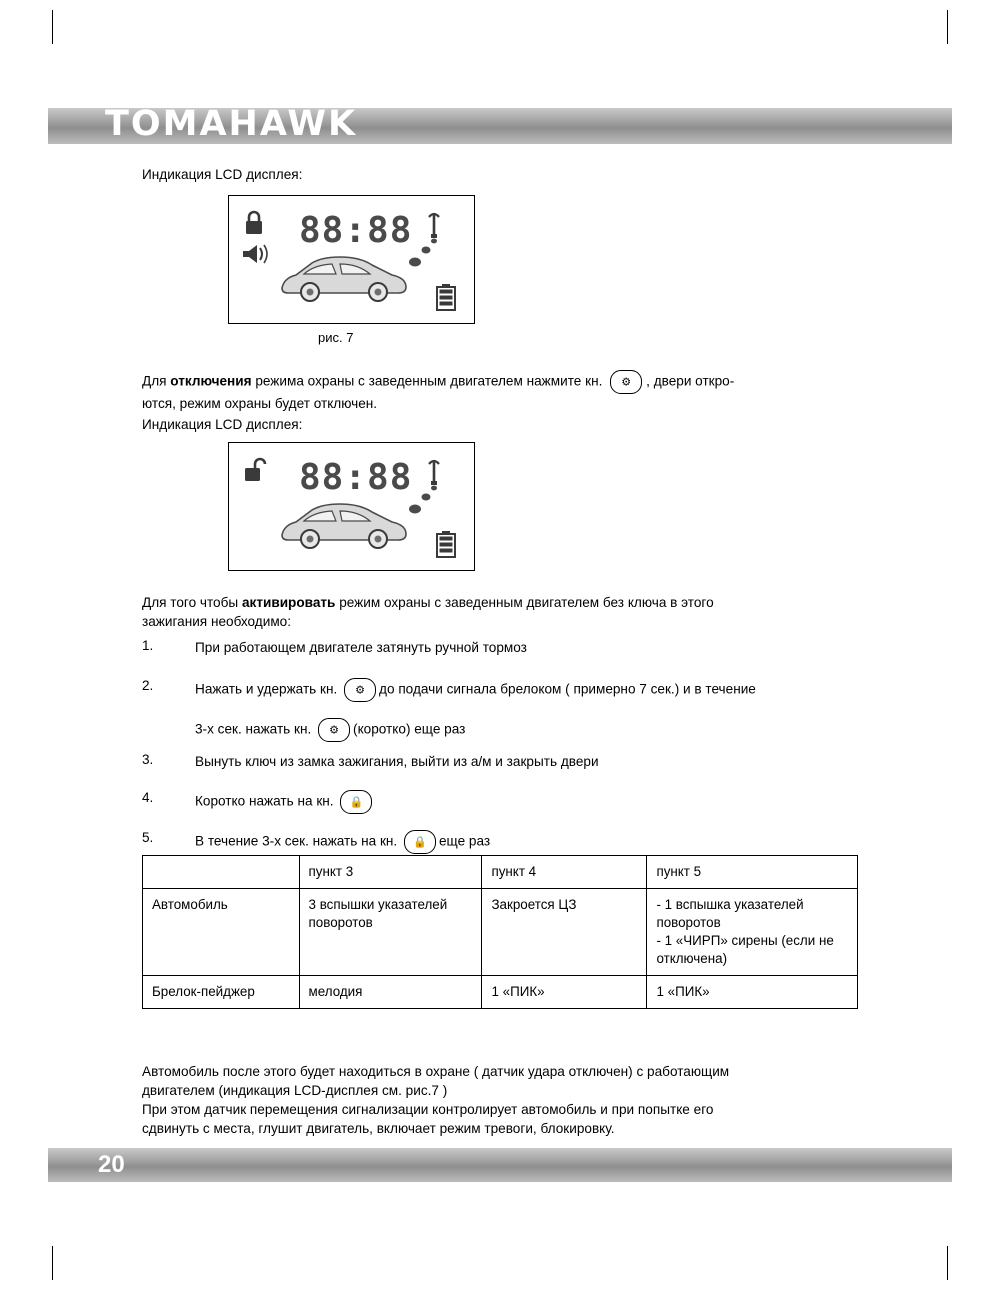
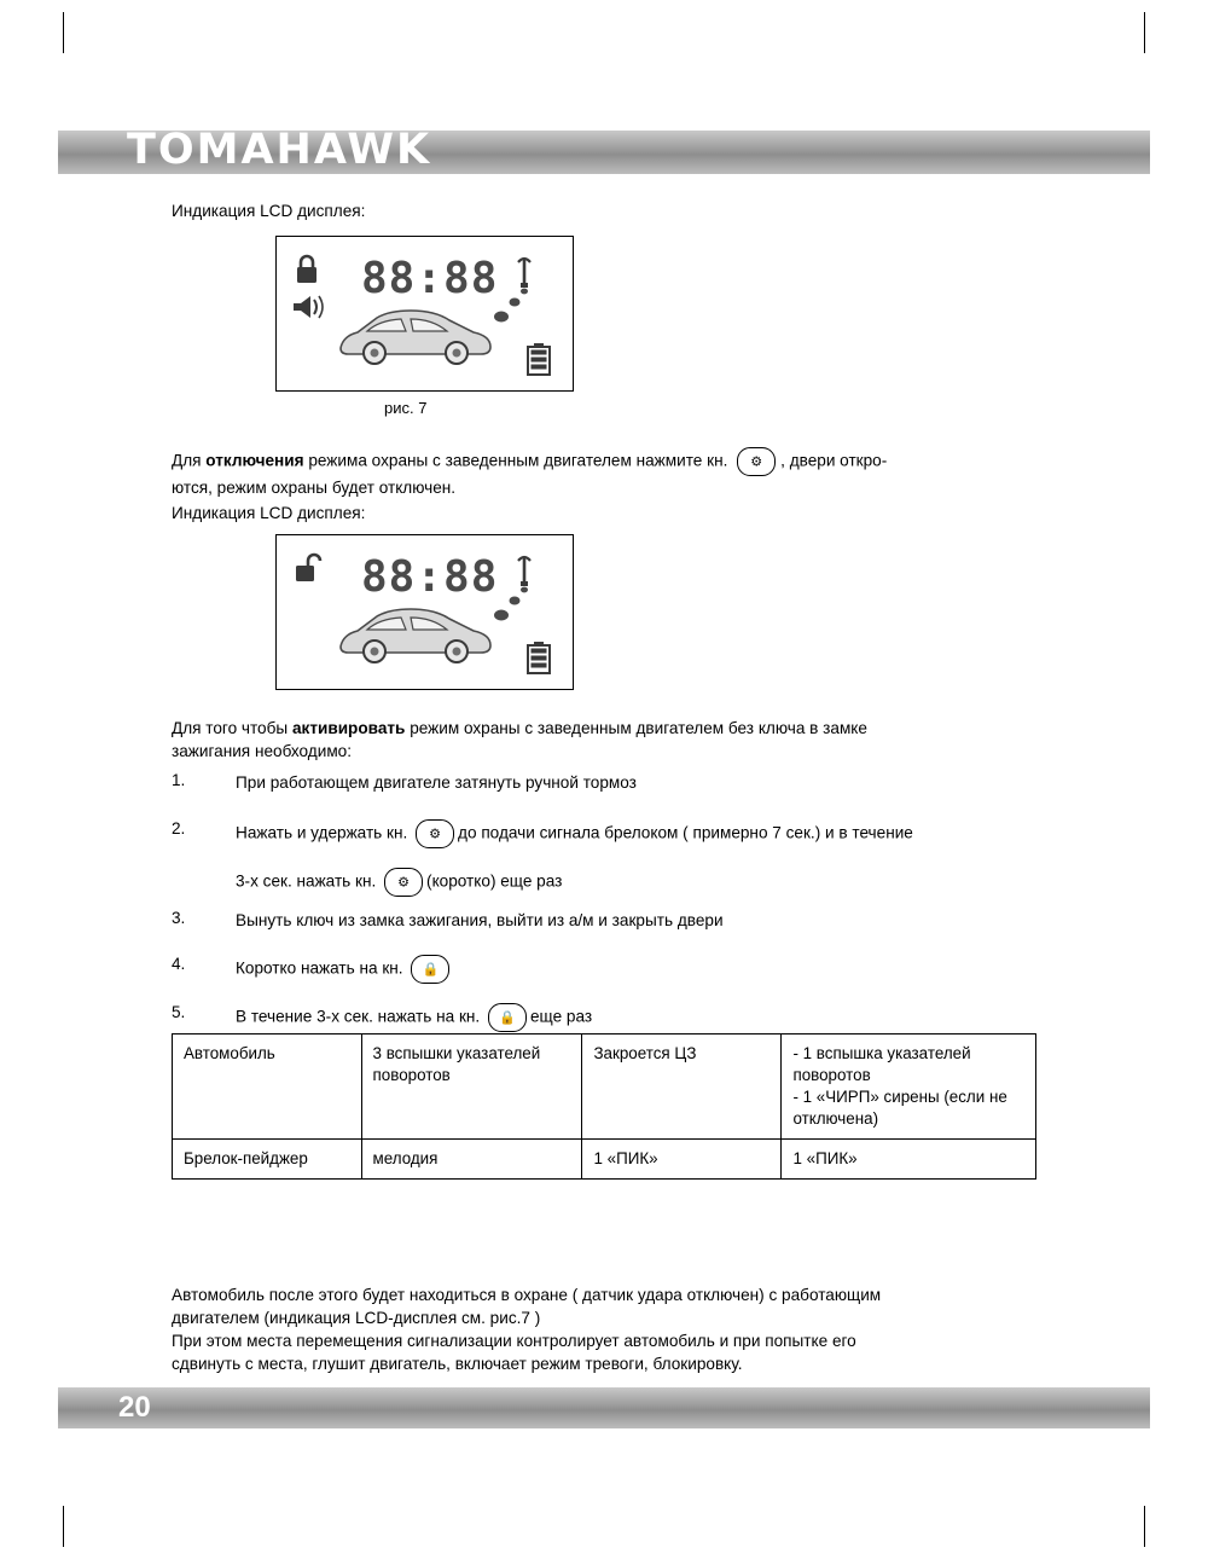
  TOMAHAWK
  Индикация LCD дисплея:
  88:88
  рис. 7
  Для отключения режима охраны с заведенным двигателем нажмите кн.
  ⚙
  , двери откро-
  ются, режим охраны будет отключен.
  Индикация LCD дисплея:
  88:88
- Для того чтобы активировать режим охраны с заведенным двигателем без ключа в этого
+ Для того чтобы активировать режим охраны с заведенным двигателем без ключа в замке
  зажигания необходимо:
  1.
  При работающем двигателе затянуть ручной тормоз
  2.
  Нажать и удержать кн.
  ⚙
  до подачи сигнала брелоком ( примерно 7 сек.) и в течение
  3-х сек. нажать кн.
  ⚙
  (коротко) еще раз
  3.
  Вынуть ключ из замка зажигания, выйти из а/м и закрыть двери
  4.
  Коротко нажать на кн.
  🔒
  5.
  В течение 3-х сек. нажать на кн.
  🔒
  еще раз
- 	пункт 3	пункт 4	пункт 5
  Автомобиль	3 вспышки указателей поворотов	Закроется ЦЗ	- 1 вспышка указателей поворотов - 1 «ЧИРП» сирены (если не отключена)
  Брелок-пейджер	мелодия	1 «ПИК»	1 «ПИК»
  Автомобиль после этого будет находиться в охране ( датчик удара отключен) с работающим
  двигателем (индикация LCD-дисплея см. рис.7 )
- При этом датчик перемещения сигнализации контролирует автомобиль и при попытке его
+ При этом места перемещения сигнализации контролирует автомобиль и при попытке его
  сдвинуть с места, глушит двигатель, включает режим тревоги, блокировку.
  20
